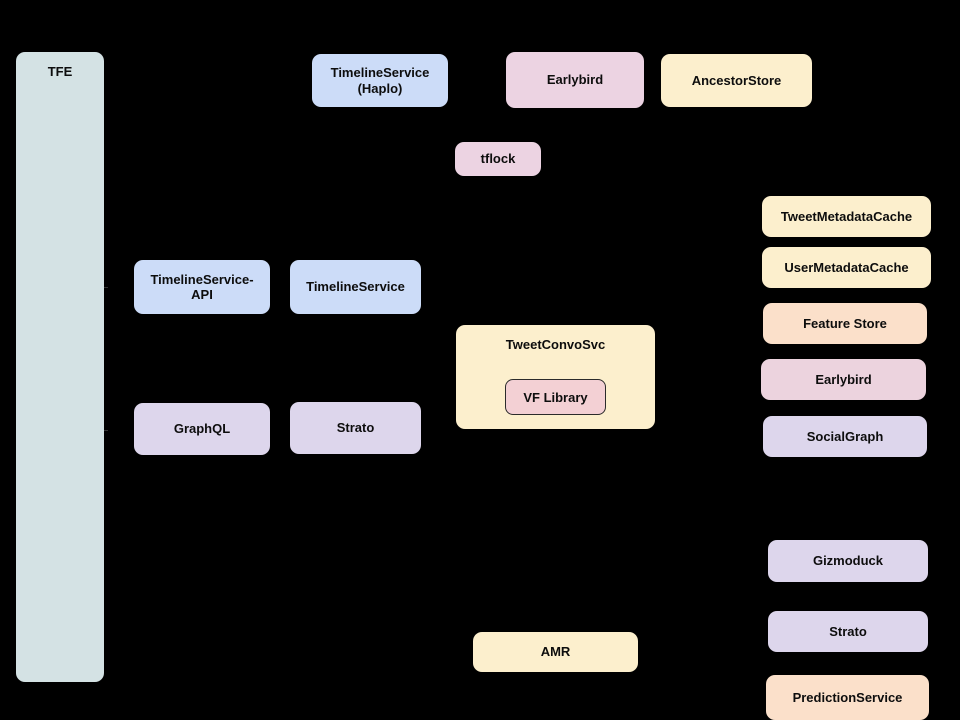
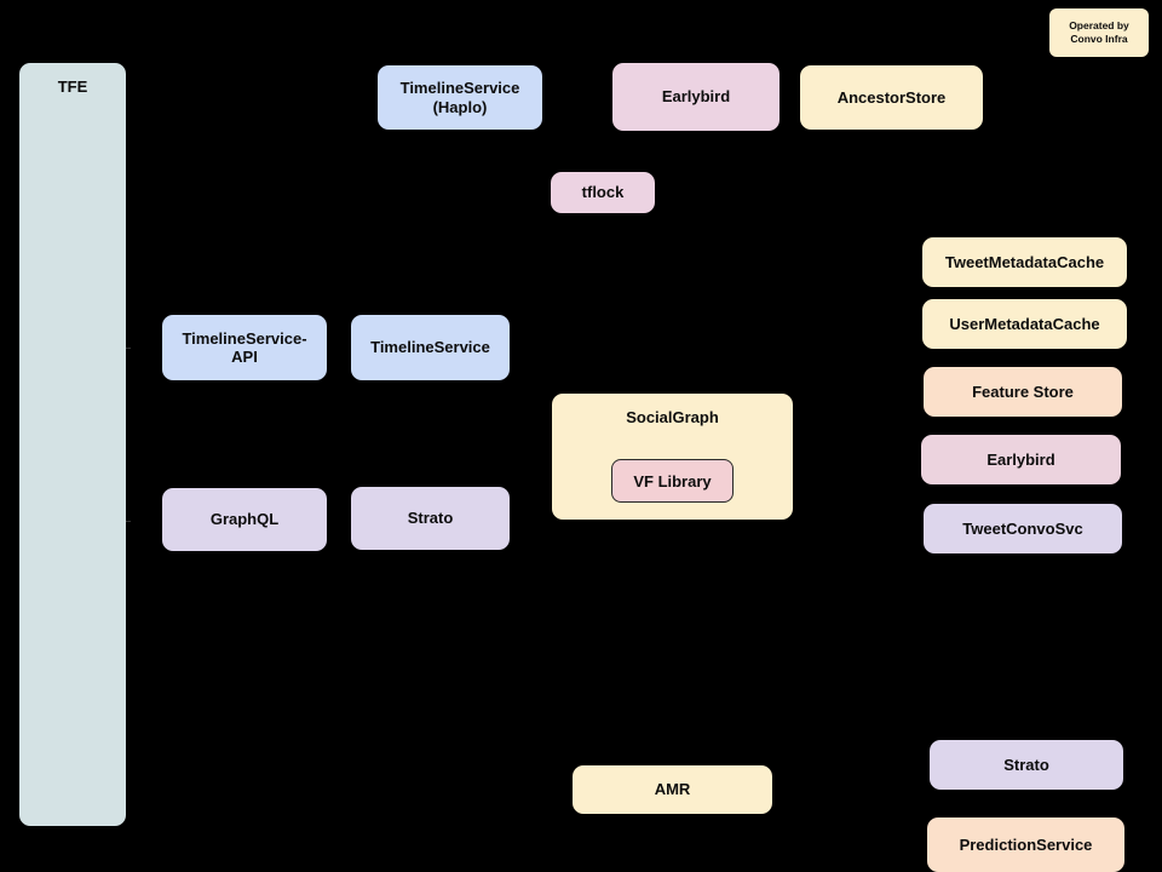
  TFE
  TimelineService
  (Haplo)
  Earlybird
  AncestorStore
  tflock
  TimelineService-
  API
  TimelineService
  GraphQL
  Strato
- TweetConvoSvc
+ SocialGraph
  AMR
  TweetMetadataCache
  UserMetadataCache
  Feature Store
  Earlybird
- SocialGraph
+ TweetConvoSvc
- Gizmoduck
  Strato
  PredictionService
  VF Library
+ Operated by
+ Convo Infra
